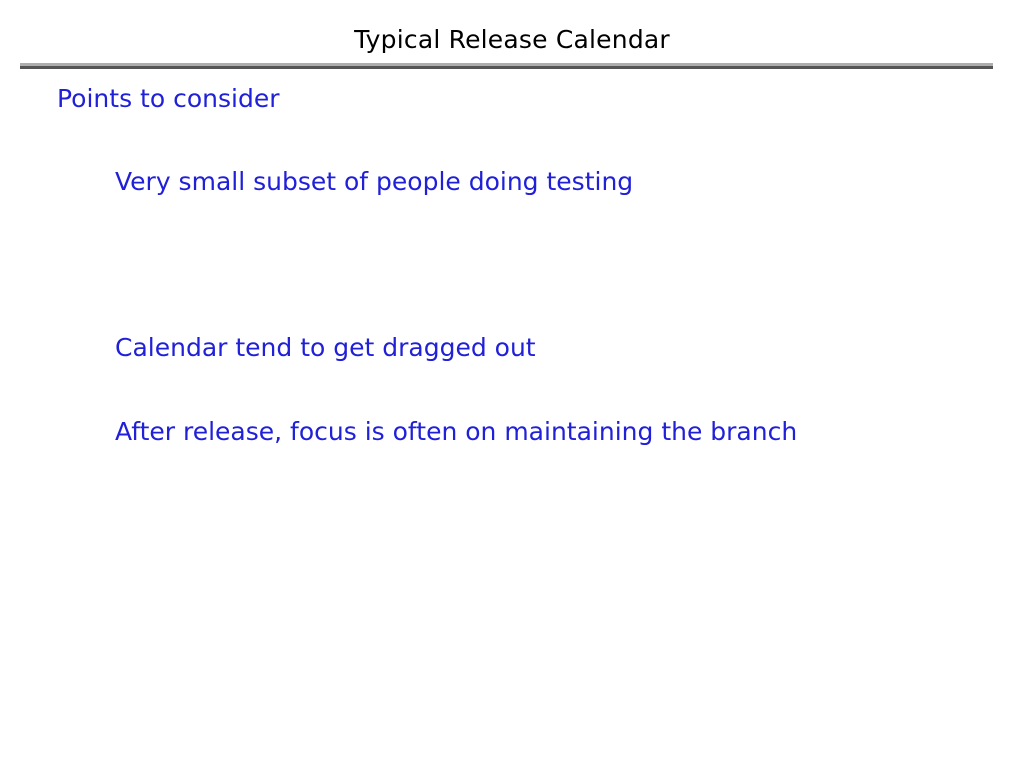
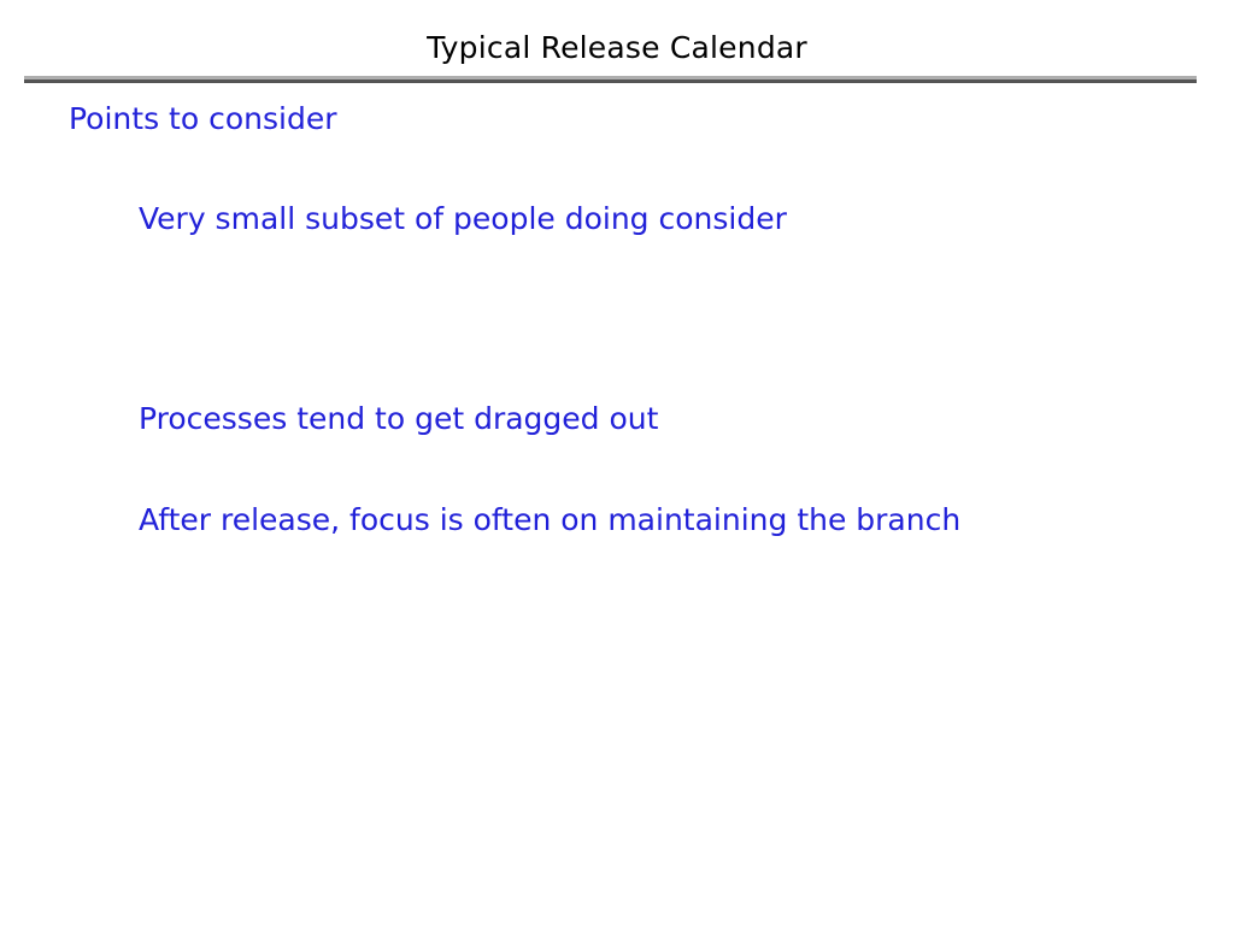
  Typical Release Calendar
  Points to consider
- Very small subset of people doing testing
+ Very small subset of people doing consider
- Calendar tend to get dragged out
+ Processes tend to get dragged out
  After release, focus is often on maintaining the branch
